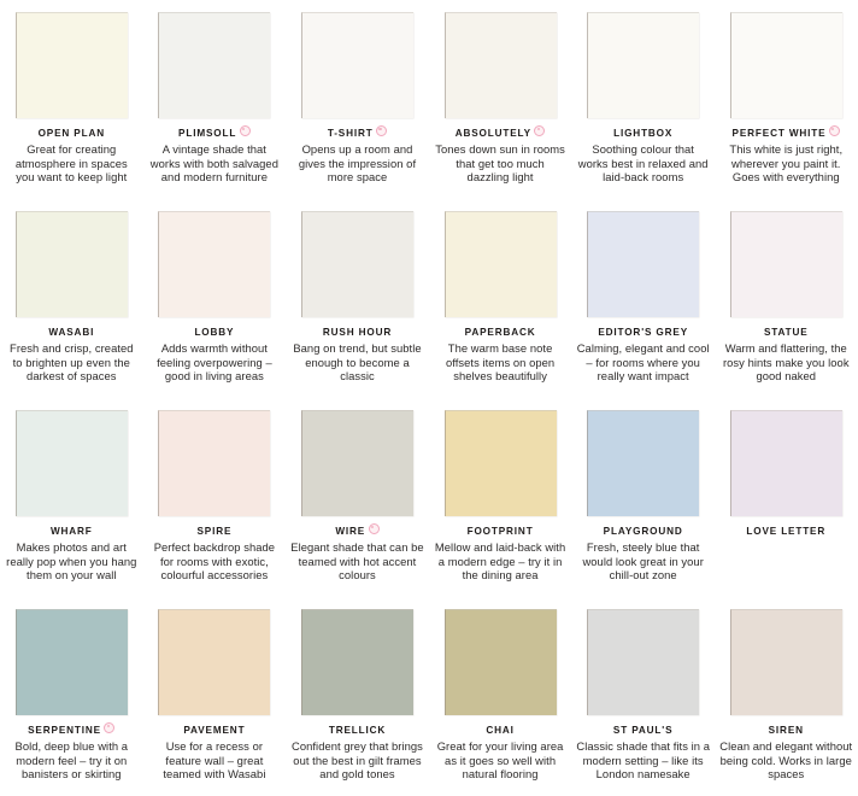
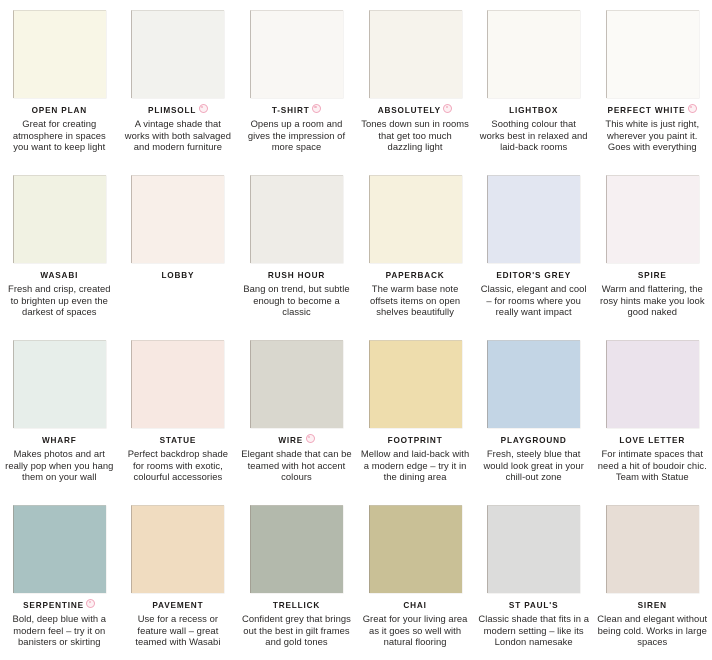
  OPEN PLAN
  Great for creating atmosphere in spaces you want to keep light
  PLIMSOLL
  A vintage shade that works with both salvaged and modern furniture
  T-SHIRT
  Opens up a room and gives the impression of more space
  ABSOLUTELY
  Tones down sun in rooms that get too much dazzling light
  LIGHTBOX
  Soothing colour that works best in relaxed and laid-back rooms
  PERFECT WHITE
  This white is just right, wherever you paint it. Goes with everything
  WASABI
  Fresh and crisp, created to brighten up even the darkest of spaces
  LOBBY
- Adds warmth without feeling overpowering – good in living areas
  RUSH HOUR
  Bang on trend, but subtle enough to become a classic
  PAPERBACK
  The warm base note offsets items on open shelves beautifully
  EDITOR'S GREY
- Calming, elegant and cool – for rooms where you really want impact
+ Classic, elegant and cool – for rooms where you really want impact
- STATUE
+ SPIRE
  Warm and flattering, the rosy hints make you look good naked
  WHARF
  Makes photos and art really pop when you hang them on your wall
- SPIRE
+ STATUE
  Perfect backdrop shade for rooms with exotic, colourful accessories
  WIRE
  Elegant shade that can be teamed with hot accent colours
  FOOTPRINT
  Mellow and laid-back with a modern edge – try it in the dining area
  PLAYGROUND
  Fresh, steely blue that would look great in your chill-out zone
  LOVE LETTER
+ For intimate spaces that need a hit of boudoir chic. Team with Statue
  SERPENTINE
  Bold, deep blue with a modern feel – try it on banisters or skirting
  PAVEMENT
  Use for a recess or feature wall – great teamed with Wasabi
  TRELLICK
  Confident grey that brings out the best in gilt frames and gold tones
  CHAI
  Great for your living area as it goes so well with natural flooring
  ST PAUL'S
  Classic shade that fits in a modern setting – like its London namesake
  SIREN
  Clean and elegant without being cold. Works in large spaces
